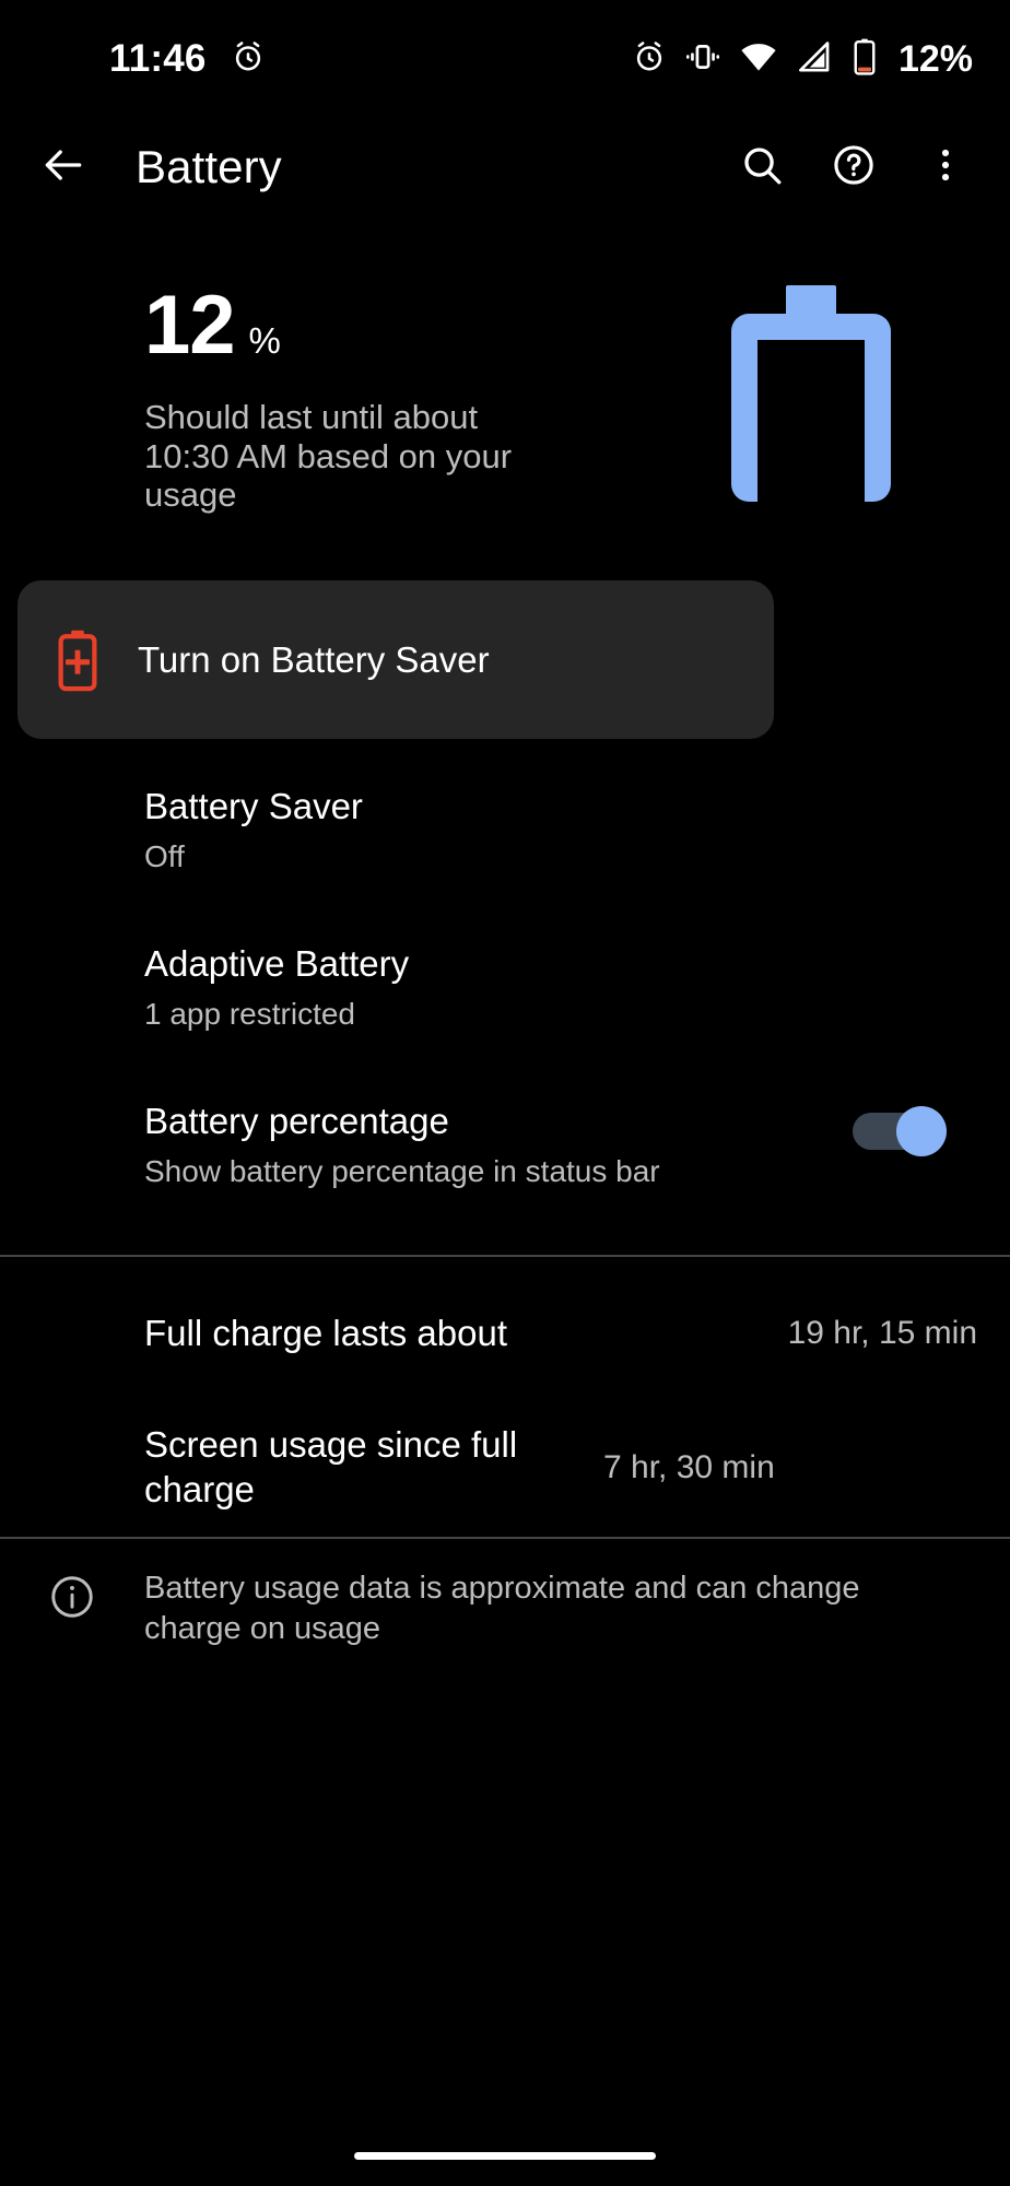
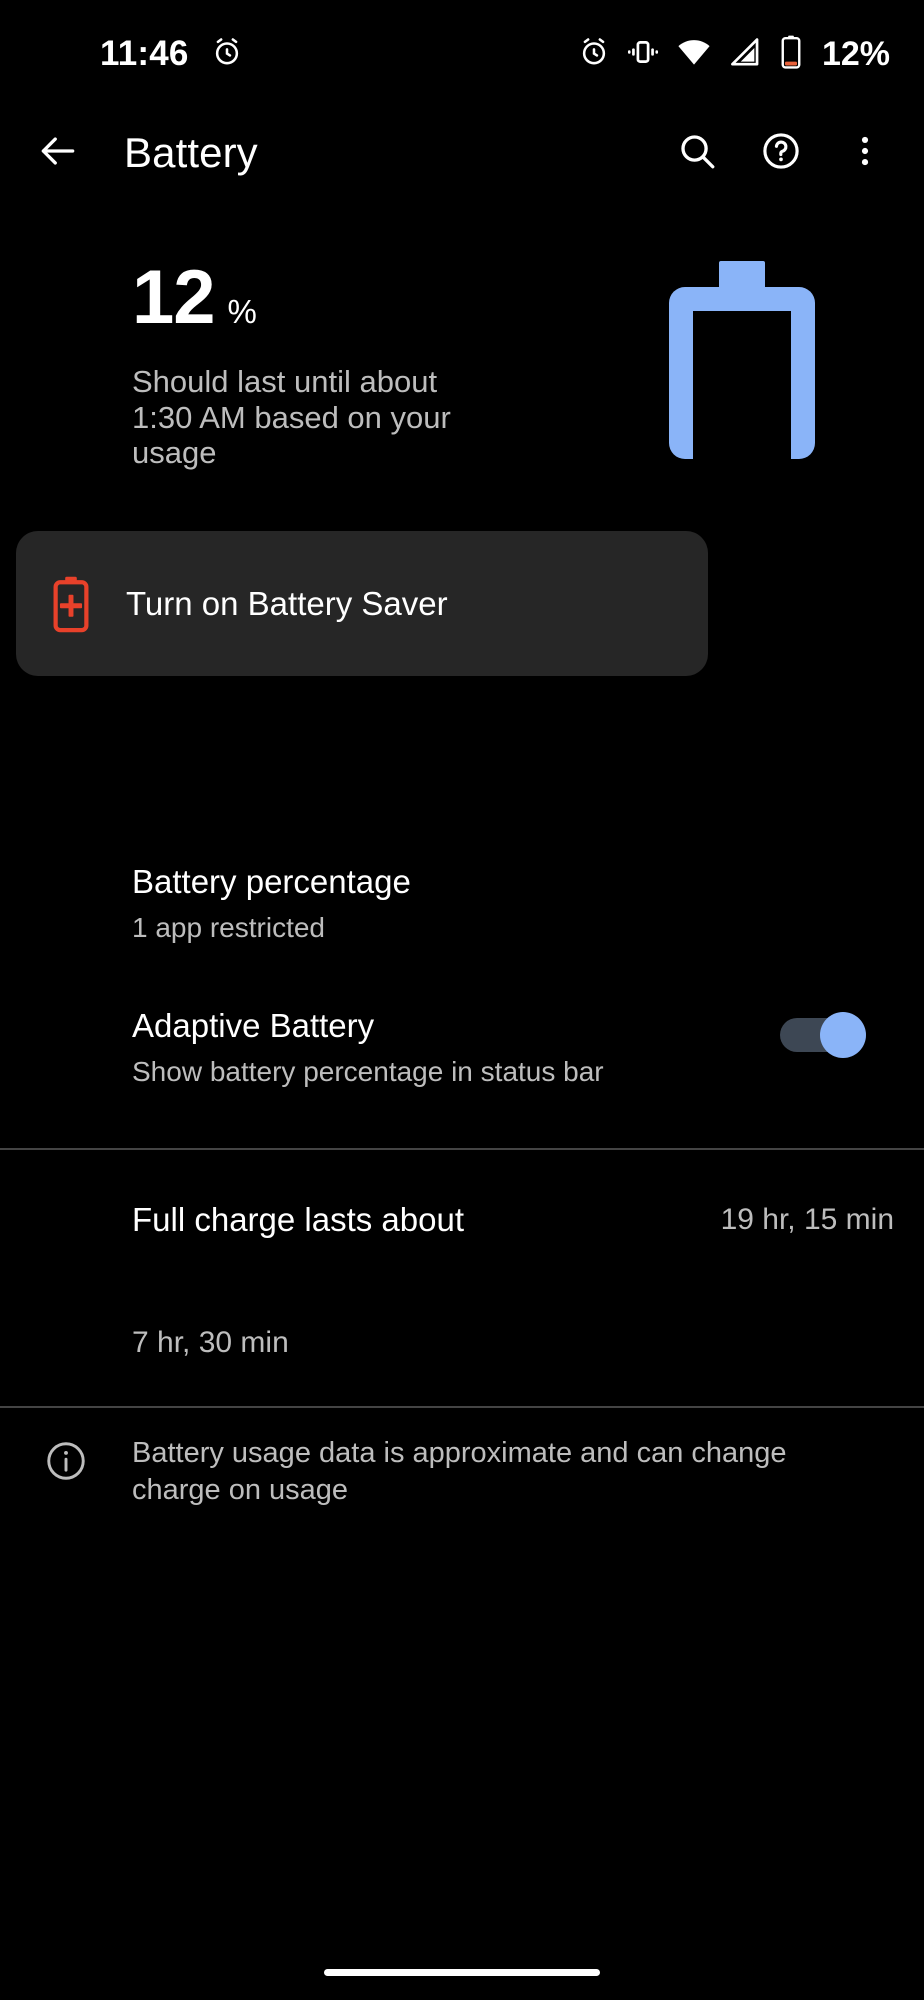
  11:46
  12%
  Battery
  12
  %
- Should last until about 10:30 AM based on your usage
+ Should last until about 1:30 AM based on your usage
  Turn on Battery Saver
- Battery Saver
- Off
- Adaptive Battery
+ Battery percentage
  1 app restricted
- Battery percentage
+ Adaptive Battery
  Show battery percentage in status bar
  Full charge lasts about
  19 hr, 15 min
- Screen usage since full charge
  7 hr, 30 min
  Battery usage data is approximate and can change charge on usage
